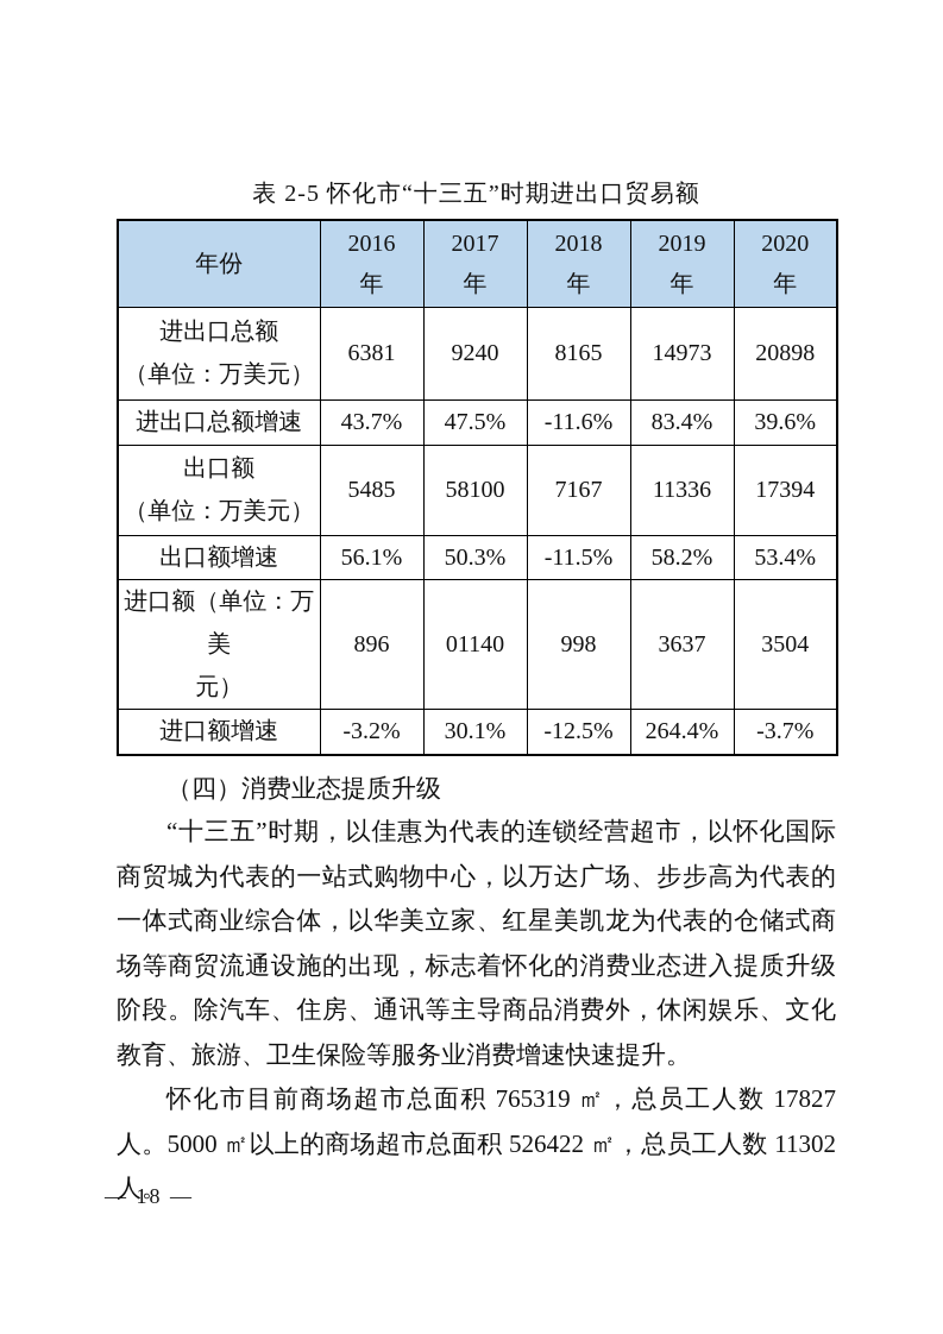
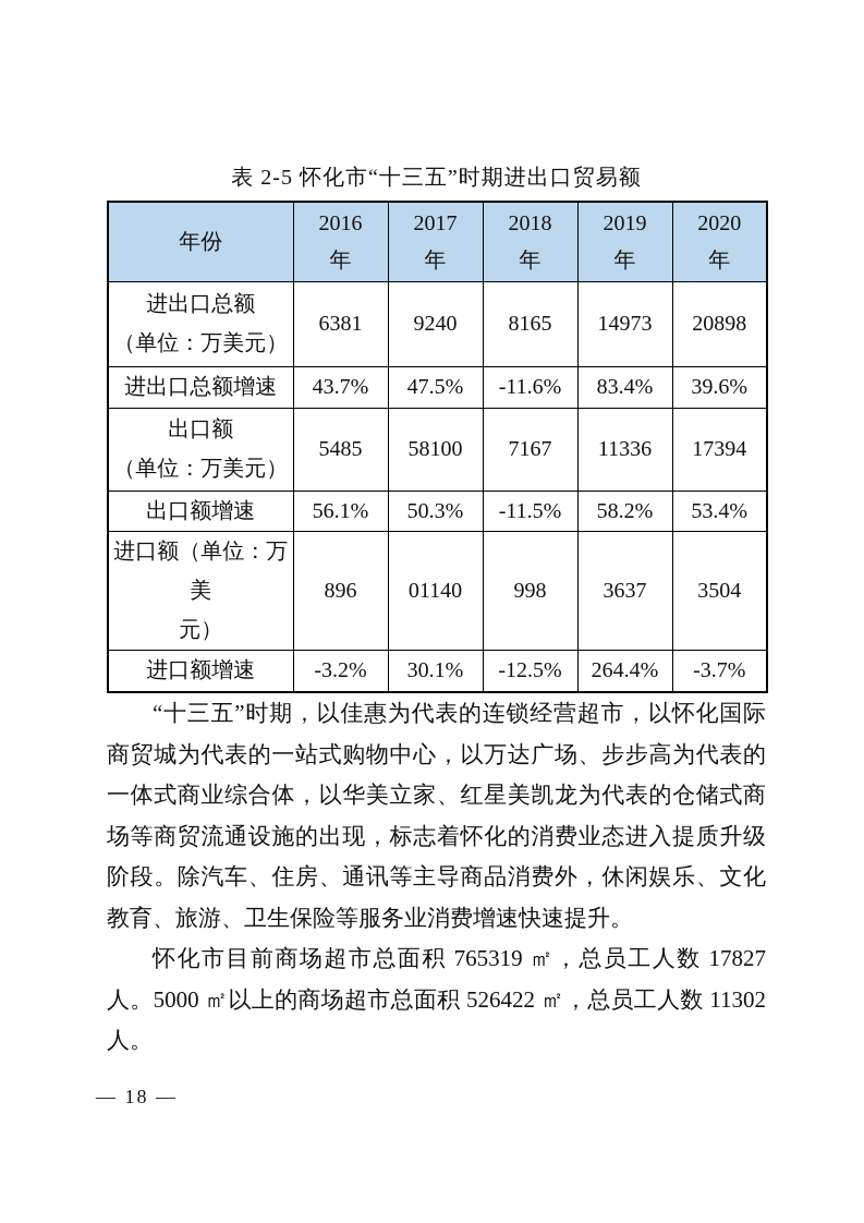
  表 2-5 怀化市“十三五”时期进出口贸易额
  年份	2016 年	2017 年	2018 年	2019 年	2020 年
  进出口总额 （单位：万美元）	6381	9240	8165	14973	20898
  进出口总额增速	43.7%	47.5%	-11.6%	83.4%	39.6%
  出口额 （单位：万美元）	5485	58100	7167	11336	17394
  出口额增速	56.1%	50.3%	-11.5%	58.2%	53.4%
  进口额（单位：万美 元）	896	01140	998	3637	3504
  进口额增速	-3.2%	30.1%	-12.5%	264.4%	-3.7%
- （四）消费业态提质升级
  “十三五”时期，以佳惠为代表的连锁经营超市，以怀化国际商贸城为代表的一站式购物中心，以万达广场、步步高为代表的一体式商业综合体，以华美立家、红星美凯龙为代表的仓储式商场等商贸流通设施的出现，标志着怀化的消费业态进入提质升级阶段。除汽车、住房、通讯等主导商品消费外，休闲娱乐、文化教育、旅游、卫生保险等服务业消费增速快速提升。
  怀化市目前商场超市总面积 765319 ㎡，总员工人数 17827 人。5000 ㎡以上的商场超市总面积 526422 ㎡，总员工人数 11302 人。
  — 18 —
